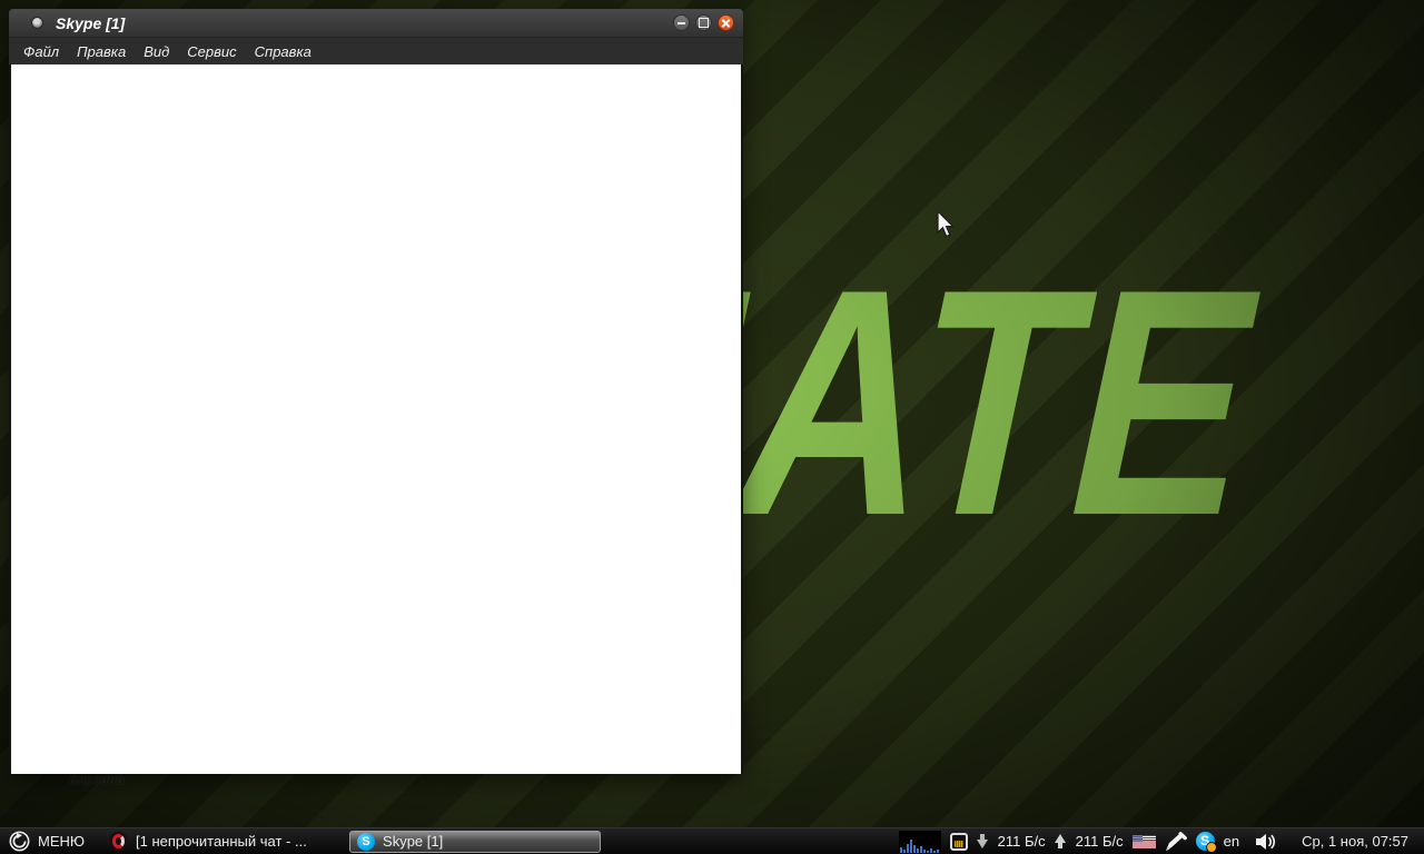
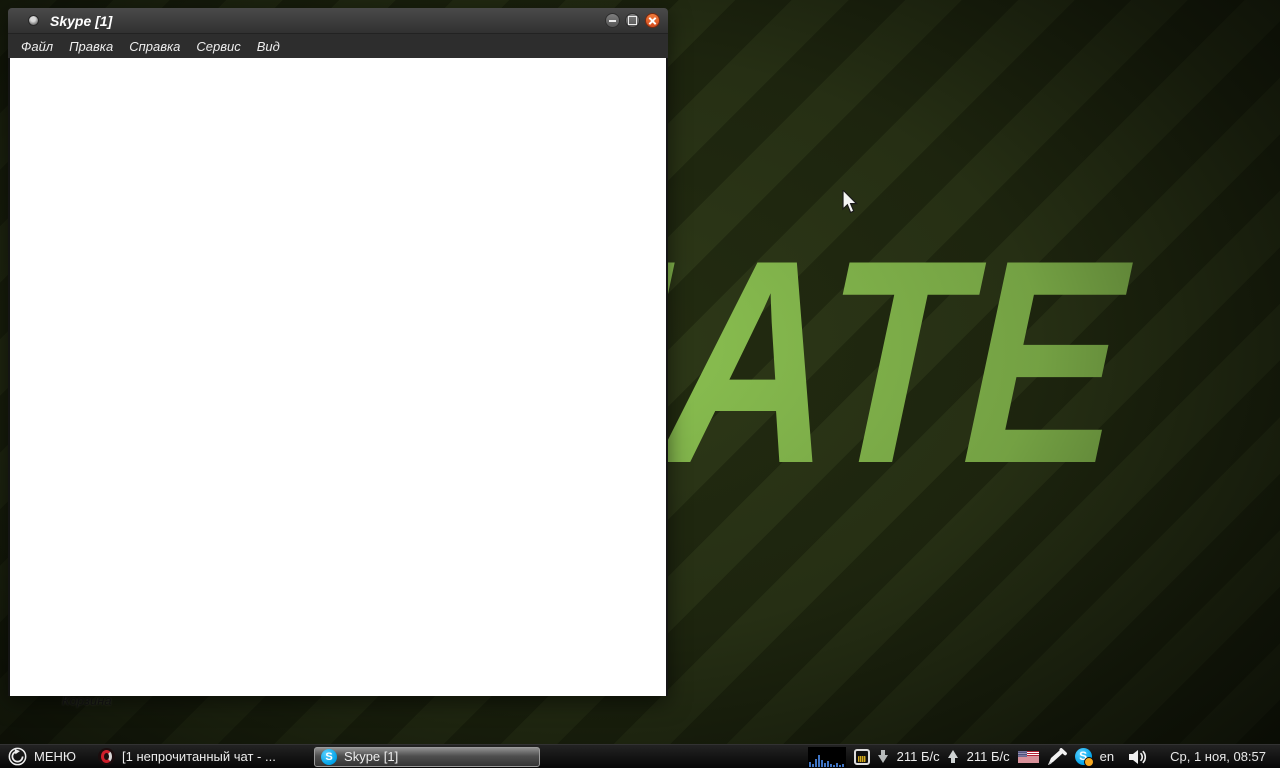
  Корзина
  Skype [1]
  Файл
  Правка
- Вид
+ Справка
  Сервис
- Справка
+ Вид
  МЕНЮ
  [1 непрочитанный чат - ...
  S
  Skype [1]
  211 Б/с
  211 Б/с
  S
  en
- Ср, 1 ноя, 07:57
+ Ср, 1 ноя, 08:57
